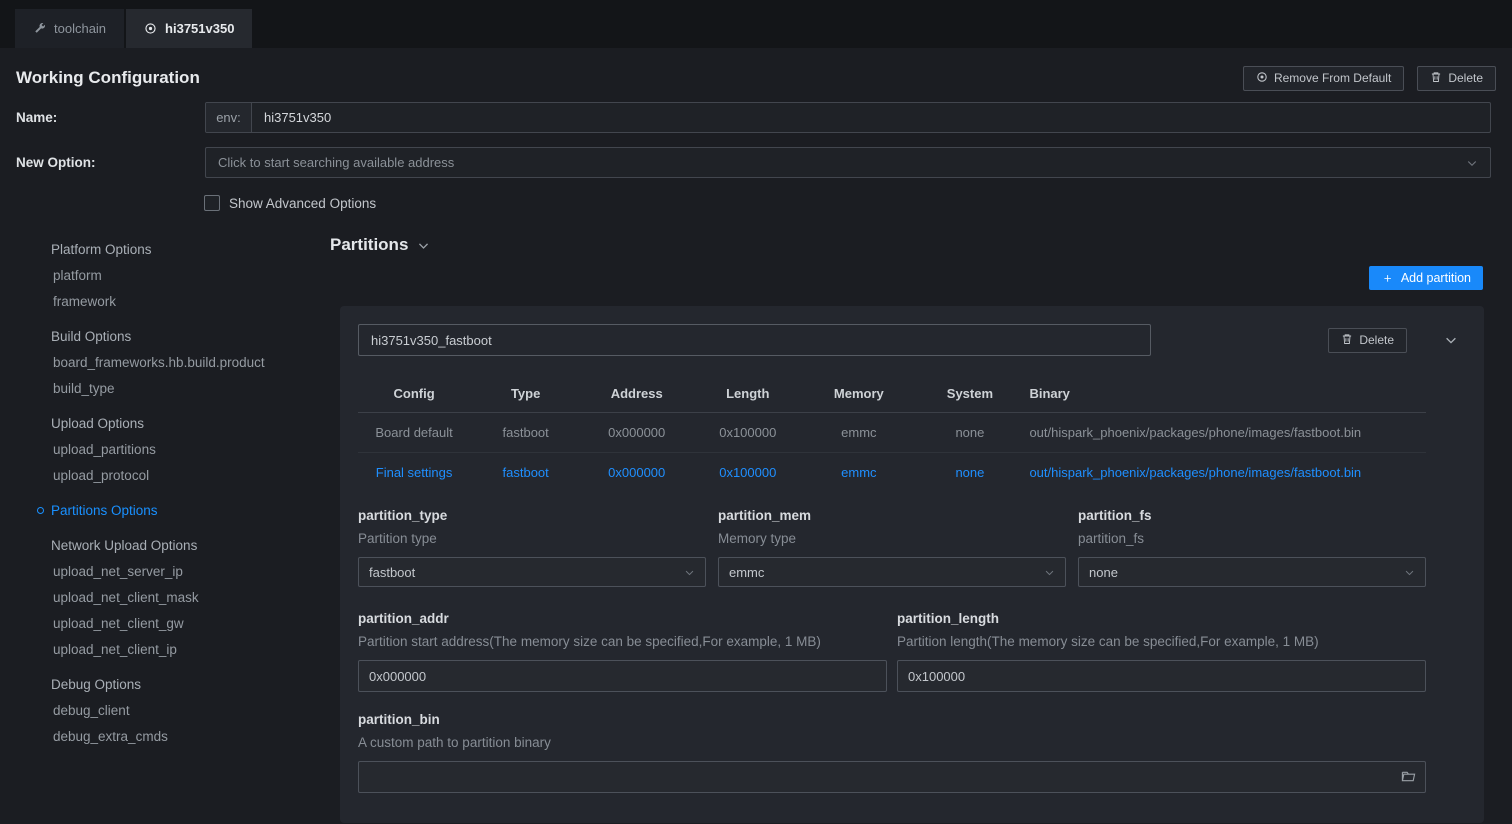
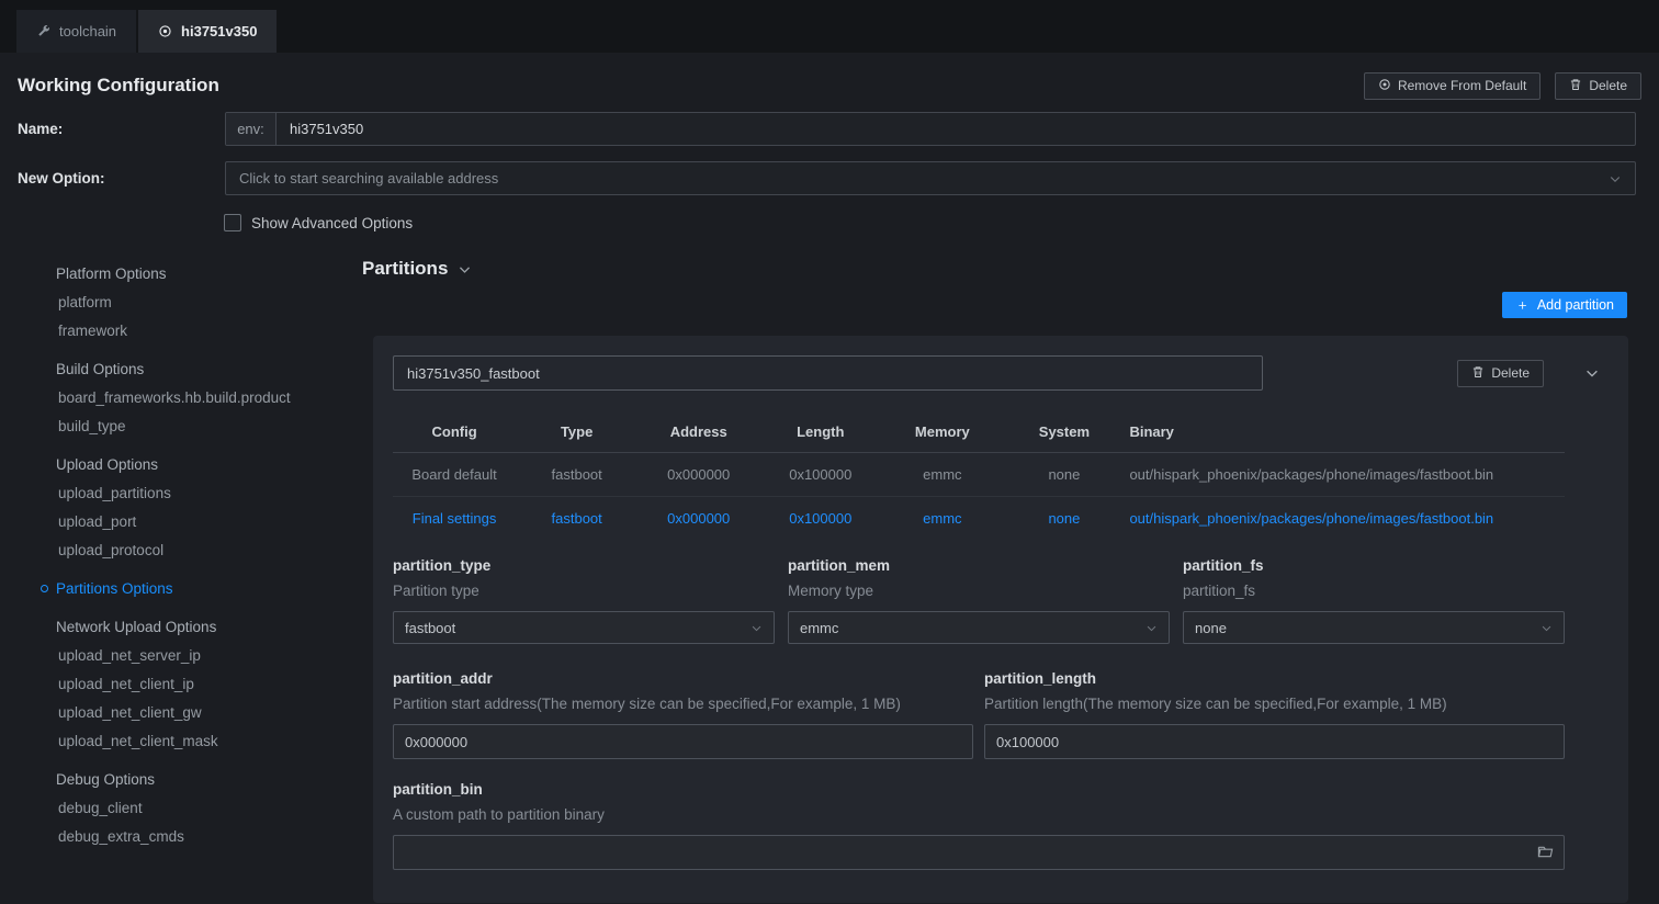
  toolchain
  hi3751v350
  Working Configuration
  Remove From Default
  Delete
  Name:
  env:
  hi3751v350
  New Option:
  Click to start searching available address
  Show Advanced Options
  Platform Options
  platform
  framework
  Build Options
  board_frameworks.hb.build.product
  build_type
  Upload Options
  upload_partitions
+ upload_port
  upload_protocol
  Partitions Options
  Network Upload Options
  upload_net_server_ip
- upload_net_client_mask
+ upload_net_client_ip
  upload_net_client_gw
- upload_net_client_ip
+ upload_net_client_mask
  Debug Options
  debug_client
  debug_extra_cmds
  Partitions
  ＋
  Add partition
  hi3751v350_fastboot
  Delete
  Config	Type	Address	Length	Memory	System	Binary
  Board default	fastboot	0x000000	0x100000	emmc	none	out/hispark_phoenix/packages/phone/images/fastboot.bin
  Final settings	fastboot	0x000000	0x100000	emmc	none	out/hispark_phoenix/packages/phone/images/fastboot.bin
  partition_type
  Partition type
  fastboot
  partition_mem
  Memory type
  emmc
  partition_fs
  partition_fs
  none
  partition_addr
  Partition start address(The memory size can be specified,For example, 1 MB)
  0x000000
  partition_length
  Partition length(The memory size can be specified,For example, 1 MB)
  0x100000
  partition_bin
  A custom path to partition binary
